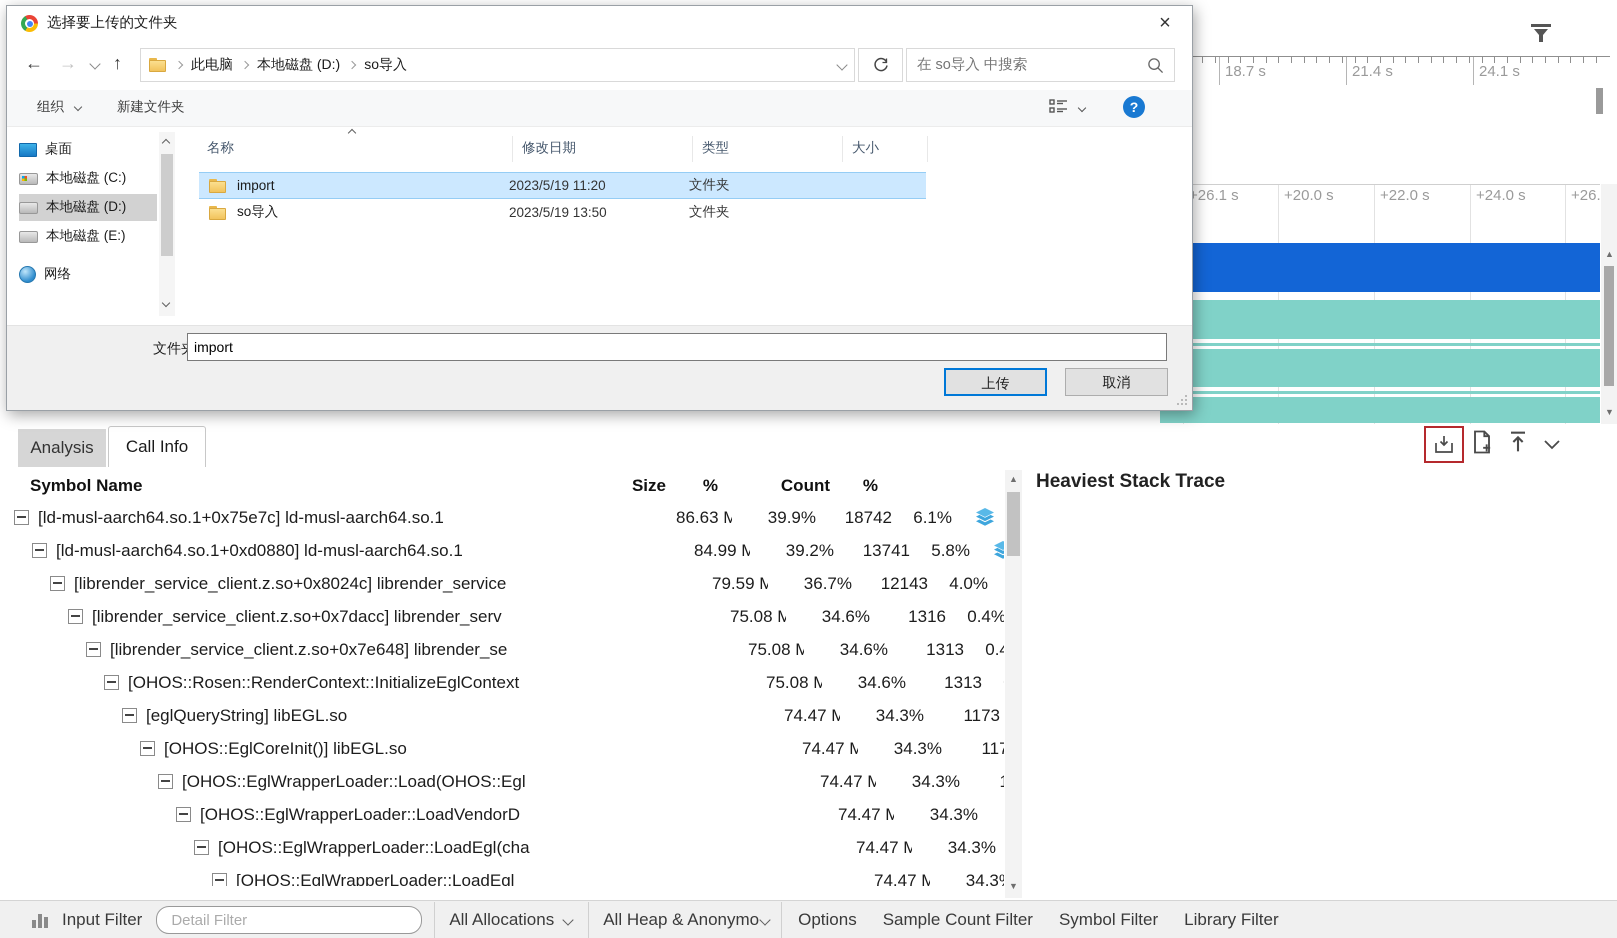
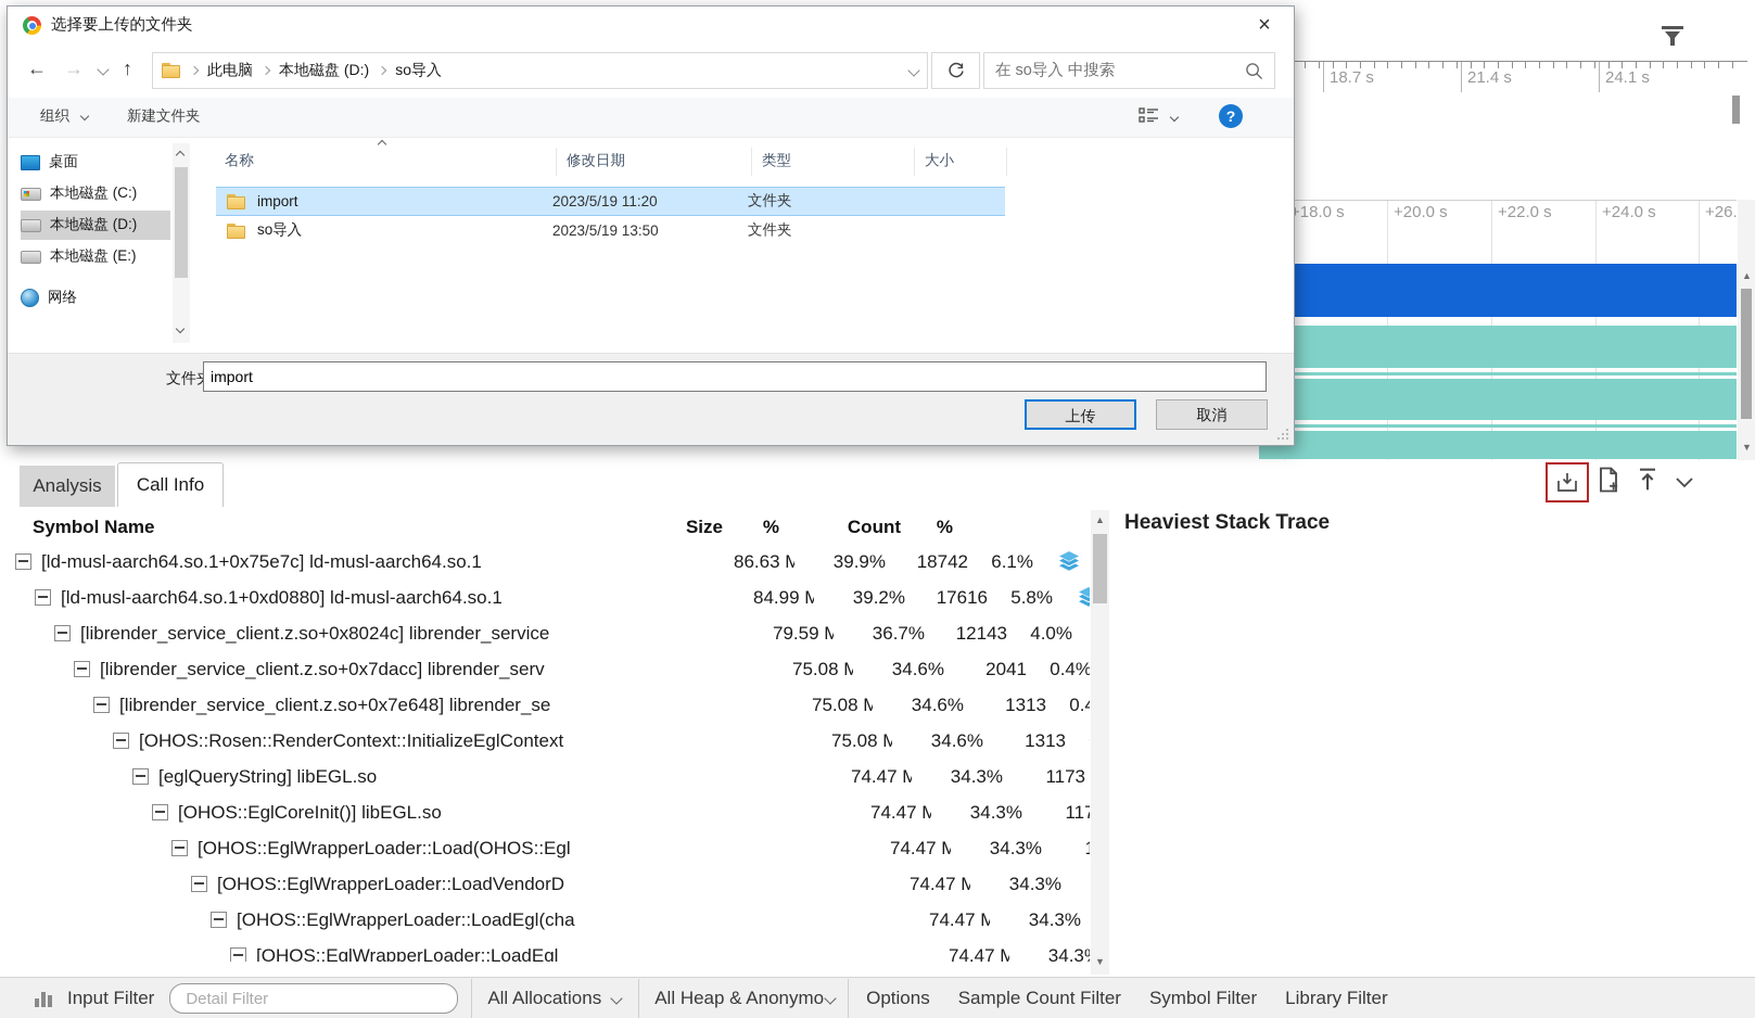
  18.7 s
  21.4 s
  24.1 s
- +26.1 s
+ +18.0 s
  +20.0 s
  +22.0 s
  +24.0 s
  ▲
  ▼
  Analysis
  Call Info
  Symbol Name
  Size
  %
  Count
  %
  [ld-musl-aarch64.so.1+0x75e7c] ld-musl-aarch64.so.1
  86.63 M
  39.9%
  18742
  6.1%
  [ld-musl-aarch64.so.1+0xd0880] ld-musl-aarch64.so.1
  84.99 M
  39.2%
- 13741
+ 17616
  5.8%
  [librender_service_client.z.so+0x8024c] librender_service
  79.59 M
  36.7%
  12143
  4.0%
  [librender_service_client.z.so+0x7dacc] librender_serv
  75.08 M
  34.6%
- 1316
+ 2041
  0.4%
  [librender_service_client.z.so+0x7e648] librender_se
  75.08 M
  34.6%
  1313
  [OHOS::Rosen::RenderContext::InitializeEglContext
  75.08 M
  34.6%
  1313
  [eglQueryString] libEGL.so
  74.47 M
  34.3%
  1173
  [OHOS::EglCoreInit()] libEGL.so
  74.47 M
  34.3%
  117
  [OHOS::EglWrapperLoader::Load(OHOS::Egl
  74.47 M
  34.3%
  [OHOS::EglWrapperLoader::LoadVendorD
  74.47 M
  34.3%
  [OHOS::EglWrapperLoader::LoadEgl(cha
  74.47 M
  34.3%
  [OHOS::EglWrapperLoader::LoadEgl
  74.47 M
  34.3
  ▲
  ▼
  Heaviest Stack Trace
  Input Filter
  Detail Filter
  All Allocations
  All Heap & Anonymo
  Options
  Sample Count Filter
  Symbol Filter
  Library Filter
  选择要上传的文件夹
  ×
  ←
  →
  ↑
  此电脑
  本地磁盘 (D:)
  so导入
  在 so导入 中搜索
  组织
  新建文件夹
  ?
  桌面
  本地磁盘 (C:)
  本地磁盘 (D:)
  本地磁盘 (E:)
  网络
  名称
  修改日期
  类型
  大小
  import
  2023/5/19 11:20
  文件夹
  so导入
  2023/5/19 13:50
  文件夹
  import
  上传
  取消
